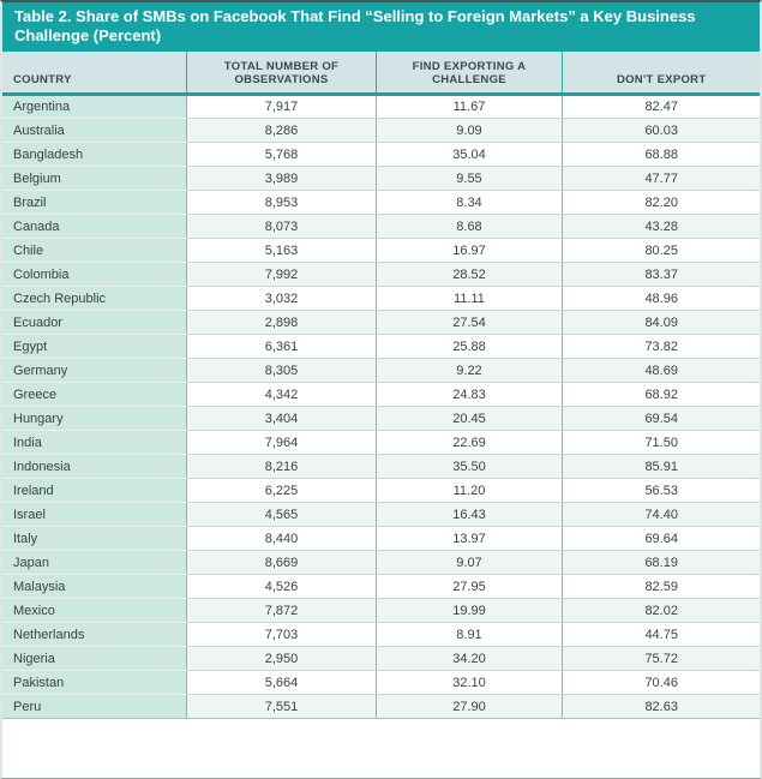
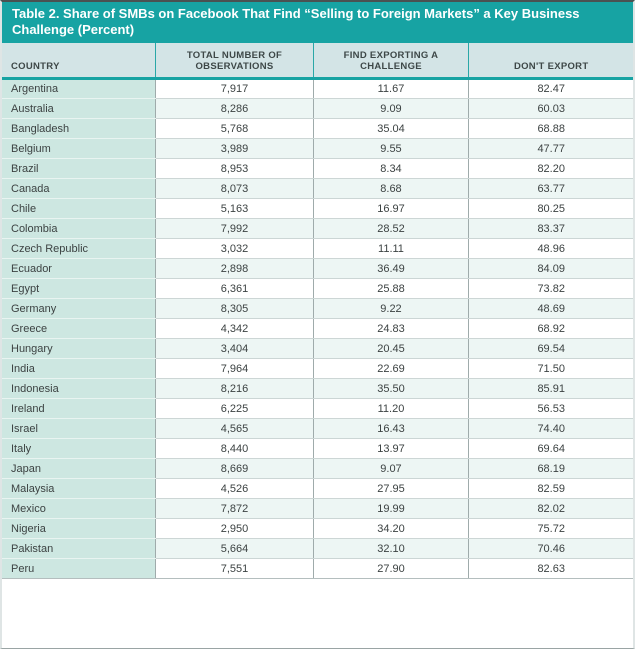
  Table 2. Share of SMBs on Facebook That Find “Selling to Foreign Markets” a Key Business Challenge (Percent)
  COUNTRY	TOTAL NUMBER OF OBSERVATIONS	FIND EXPORTING A CHALLENGE	DON'T EXPORT
  Argentina	7,917	11.67	82.47
  Australia	8,286	9.09	60.03
  Bangladesh	5,768	35.04	68.88
  Belgium	3,989	9.55	47.77
  Brazil	8,953	8.34	82.20
- Canada	8,073	8.68	43.28
+ Canada	8,073	8.68	63.77
  Chile	5,163	16.97	80.25
  Colombia	7,992	28.52	83.37
  Czech Republic	3,032	11.11	48.96
- Ecuador	2,898	27.54	84.09
+ Ecuador	2,898	36.49	84.09
  Egypt	6,361	25.88	73.82
  Germany	8,305	9.22	48.69
  Greece	4,342	24.83	68.92
  Hungary	3,404	20.45	69.54
  India	7,964	22.69	71.50
  Indonesia	8,216	35.50	85.91
  Ireland	6,225	11.20	56.53
  Israel	4,565	16.43	74.40
  Italy	8,440	13.97	69.64
  Japan	8,669	9.07	68.19
  Malaysia	4,526	27.95	82.59
  Mexico	7,872	19.99	82.02
- Netherlands	7,703	8.91	44.75
  Nigeria	2,950	34.20	75.72
  Pakistan	5,664	32.10	70.46
  Peru	7,551	27.90	82.63
